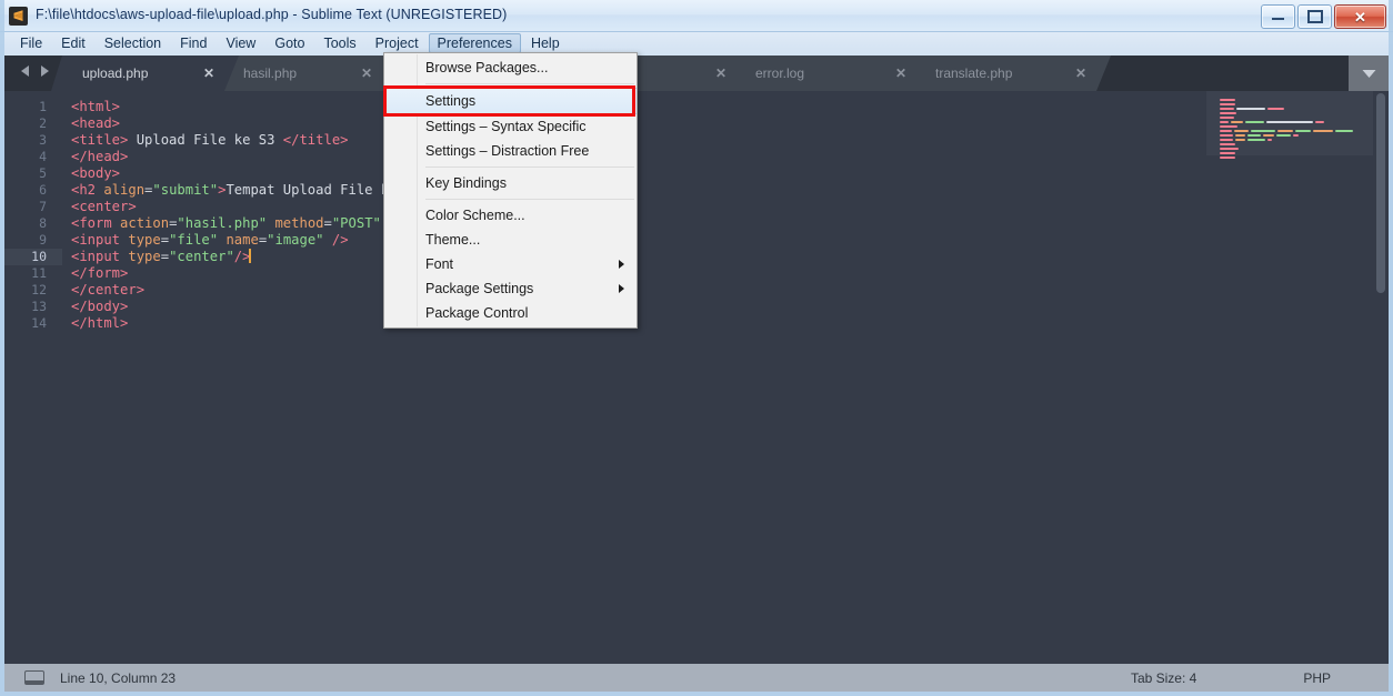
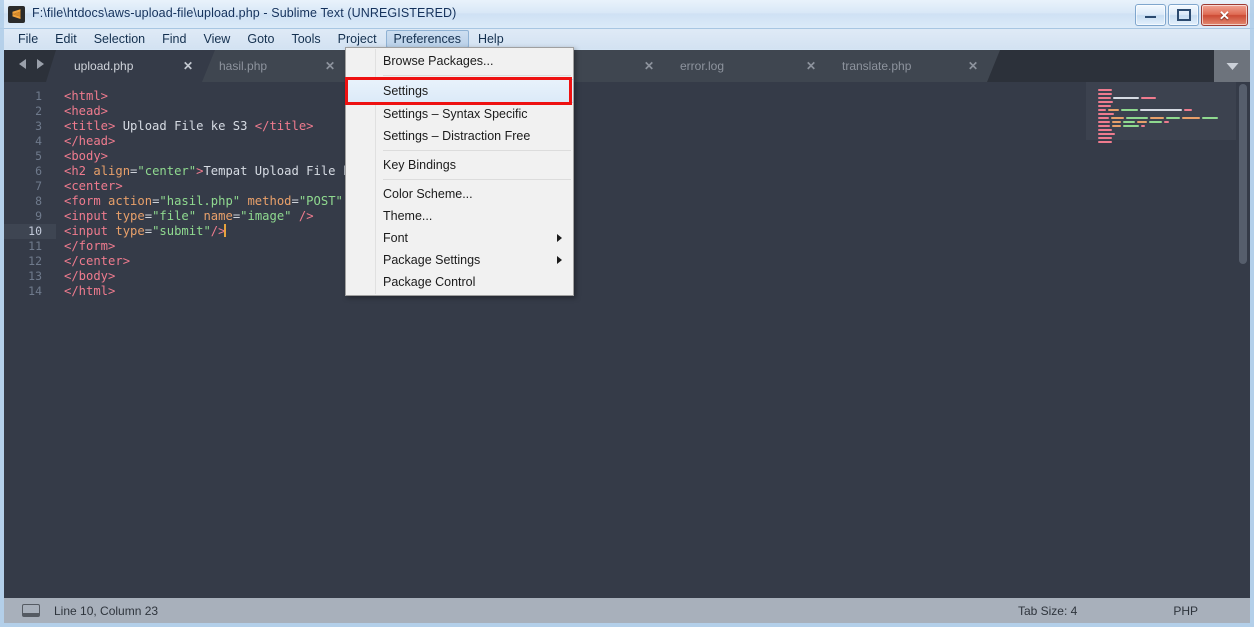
  F:\file\htdocs\aws-upload-file\upload.php - Sublime Text (UNREGISTERED)
  ✕
  File
  Edit
  Selection
  Find
  View
  Goto
  Tools
  Project
  Preferences
  Help
  upload.php
  ✕
  hasil.php
  ✕
  ✕
  error.log
  ✕
  translate.php
  ✕
  1
  2
  3
  4
  5
  6
  7
  8
  9
  10
  11
  12
  13
  14
  <html>
  <head>
  <title> Upload File ke S3 </title>
  </head>
  <body>
- <h2 align="submit">Tempat Upload File
+ <h2 align="center">Tempat Upload File
  <center>
  <form action="hasil.php" method="POST"
  <input type="file" name="image" />
- <input type="center"/>
+ <input type="submit"/>
  </form>
  </center>
  </body>
  </html>
  Line 10, Column 23
  Tab Size: 4
  PHP
  Browse Packages...
  Settings
  Settings – Syntax Specific
  Settings – Distraction Free
  Key Bindings
  Color Scheme...
  Theme...
  Font
  Package Settings
  Package Control
